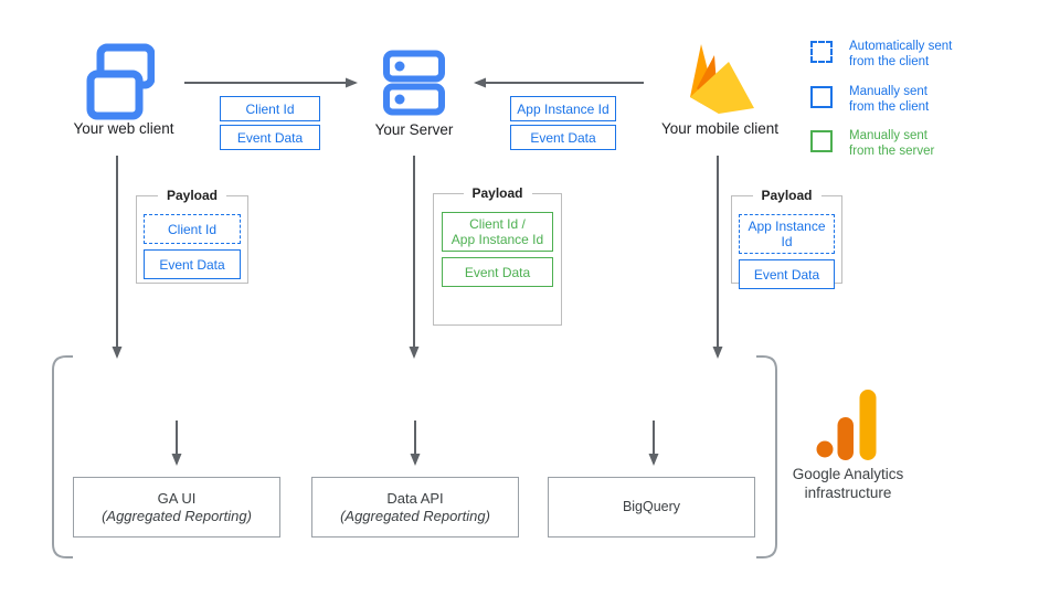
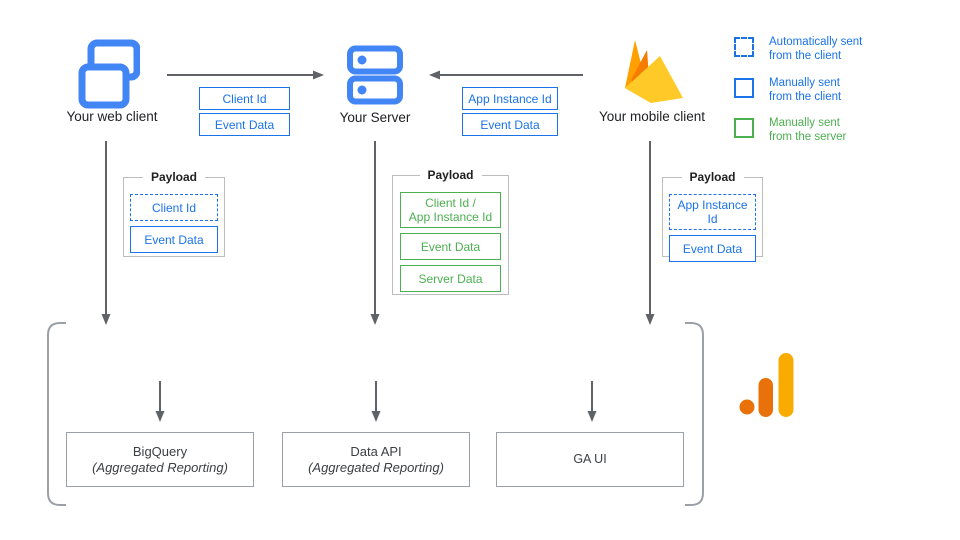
  Your web client
  Your Server
  Your mobile client
  Client Id
  Event Data
  App Instance Id
  Event Data
  Automatically sent
  from the client
  Manually sent
  from the client
  Manually sent
  from the server
  Payload
  Client Id
  Event Data
  Payload
  Client Id /
  App Instance Id
  Event Data
+ Server Data
  Payload
  App Instance Id
  Event Data
- GA UI
+ BigQuery
  (Aggregated Reporting)
  Data API
  (Aggregated Reporting)
- BigQuery
+ GA UI
- Google Analytics
- infrastructure
